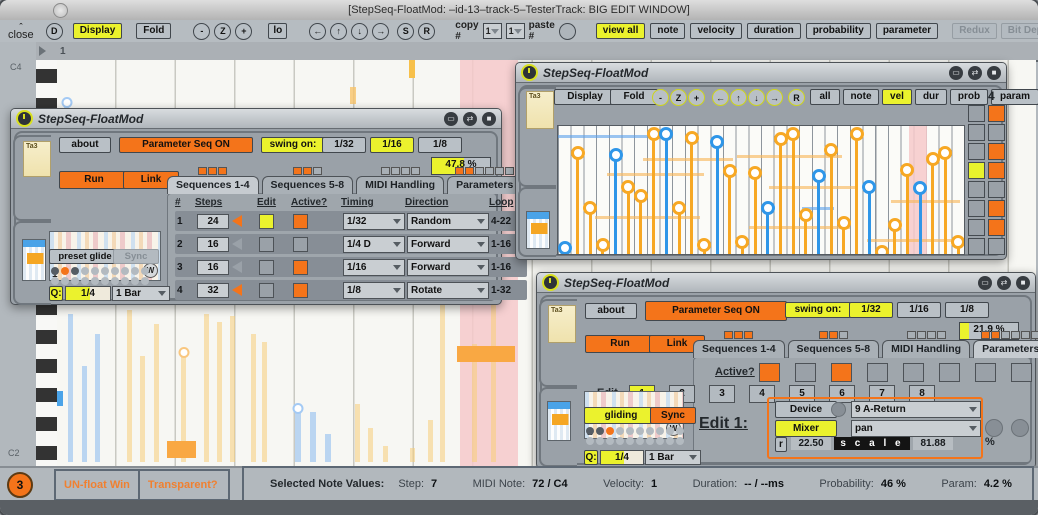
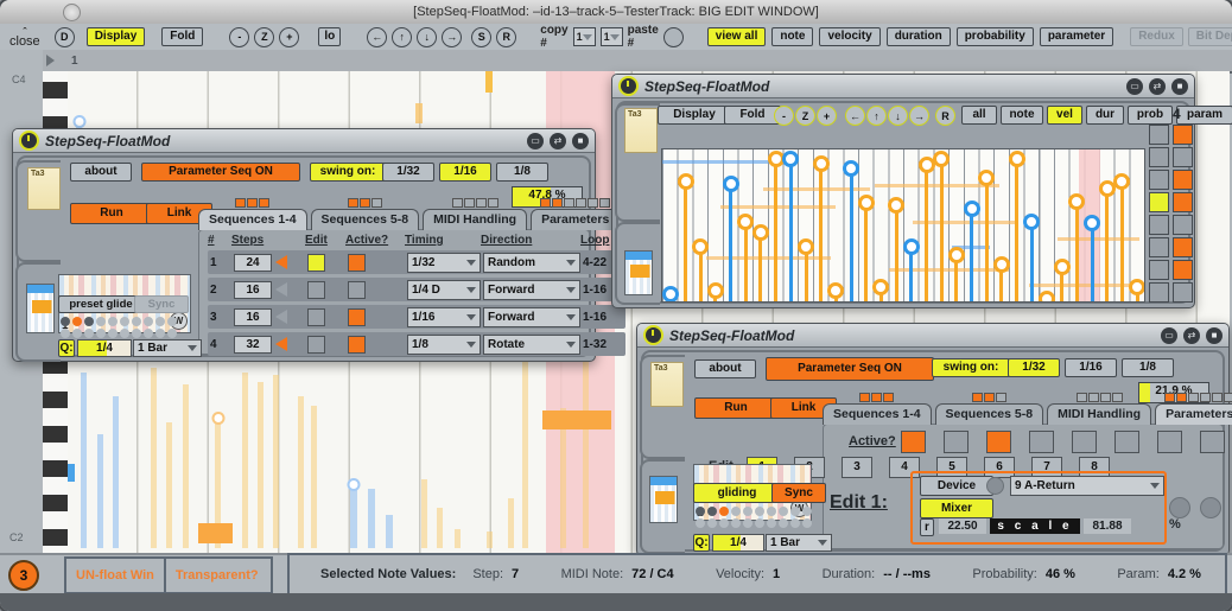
  [StepSeq-FloatMod: –id-13–track-5–TesterTrack: BIG EDIT WINDOW]
  ˆ
  close
  D
  Display
  Fold
  -
  Z
  +
  lo
  ←
  ↑
  ↓
  →
  S
  R
  copy #
  1
  1
  paste #
  view all
  note
  velocity
  duration
  probability
  parameter
  Redux
  C4
  C2
  1
  StepSeq-FloatMod
  ▭
  ⇄
  ■
  about
  Parameter Seq ON
  swing on:
  1/32
  1/16
  1/8
  47.8 %
  Run
  Link
  Sequences 1-4
  Sequences 5-8
  MIDI Handling
  Parameters
  #
  Steps
  Edit
  Active?
  Timing
  Direction
  Loop
  1
  24
  1/32
  Random
  4-22
  2
  16
  1/4 D
  Forward
  1-16
  3
  16
  1/16
  Forward
  1-16
  4
  32
  1/8
  Rotate
  1-32
  W
  preset glide
  Sync
  Q:
  1/4
  1 Bar
  StepSeq-FloatMod
  ▭
  ⇄
  ■
  Display
  Fold
  -
  Z
  +
  ←
  ↑
  ↓
  →
  R
  all
  note
  vel
  dur
  prob
  param
  4
  StepSeq-FloatMod
  ▭
  ⇄
  ■
  about
  Parameter Seq ON
  swing on:
  1/32
  1/16
  1/8
  21.9 %
  Run
  Link
  Sequences 1-4
  Sequences 5-8
  MIDI Handling
  Parameters
  Active?
  3
  4
  5
  6
  7
  8
  Edit 1:
  Device
  9 A-Return
  Mixer
- pan
  r
  22.50
  s c a l e
  81.88
  %
  gliding
  Sync
  Q:
  1/4
  1 Bar
  3
  UN-float Win
  Transparent?
  Selected Note Values:
  Step:
  7
  MIDI Note:
  72 / C4
  Velocity:
  1
  Duration:
  -- / --ms
  Probability:
  46 %
  Param:
  4.2 %
